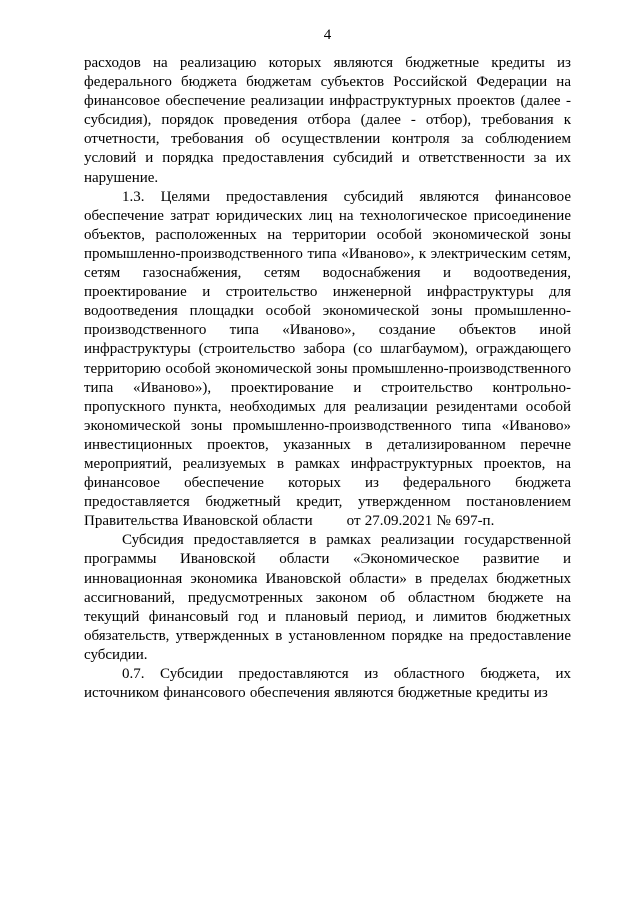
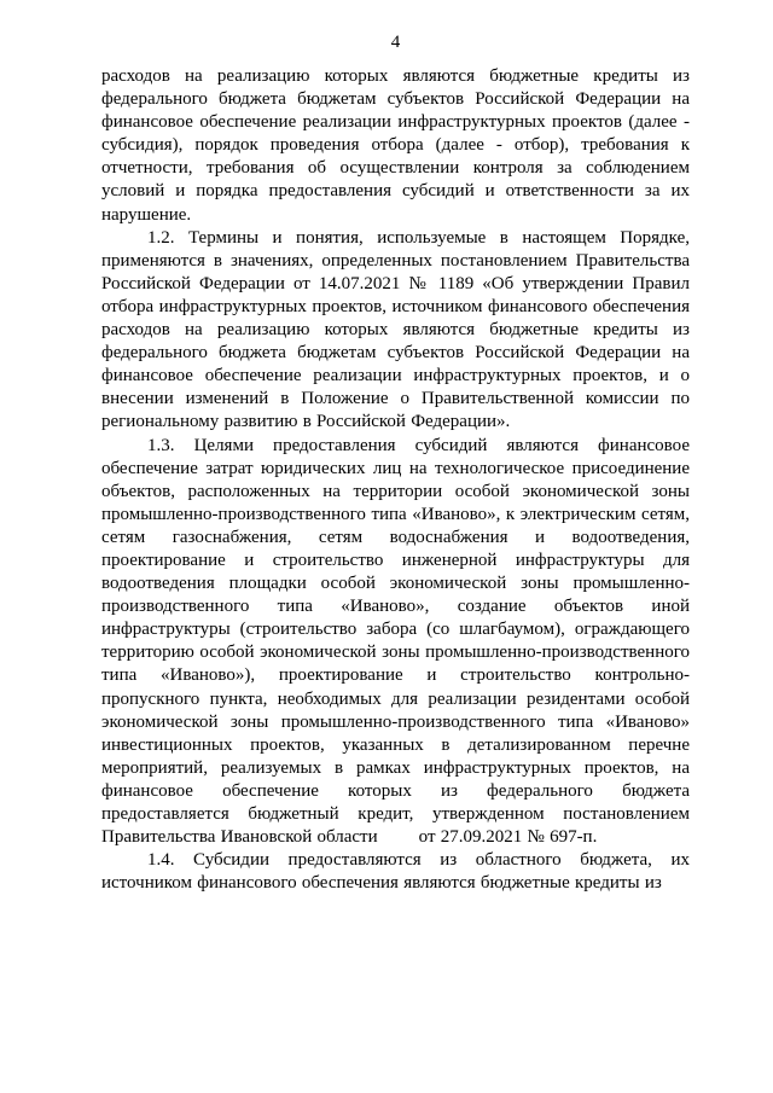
  4
  расходов на реализацию которых являются бюджетные кредиты из федерального бюджета бюджетам субъектов Российской Федерации на финансовое обеспечение реализации инфраструктурных проектов (далее - субсидия), порядок проведения отбора (далее - отбор), требования к отчетности, требования об осуществлении контроля за соблюдением условий и порядка предоставления субсидий и ответственности за их нарушение.
+ 1.2. Термины и понятия, используемые в настоящем Порядке, применяются в значениях, определенных постановлением Правительства Российской Федерации от 14.07.2021 № 1189 «Об утверждении Правил отбора инфраструктурных проектов, источником финансового обеспечения расходов на реализацию которых являются бюджетные кредиты из федерального бюджета бюджетам субъектов Российской Федерации на финансовое обеспечение реализации инфраструктурных проектов, и о внесении изменений в Положение о Правительственной комиссии по региональному развитию в Российской Федерации».
  1.3. Целями предоставления субсидий являются финансовое обеспечение затрат юридических лиц на технологическое присоединение объектов, расположенных на территории особой экономической зоны промышленно-производственного типа «Иваново», к электрическим сетям, сетям газоснабжения, сетям водоснабжения и водоотведения, проектирование и строительство инженерной инфраструктуры для водоотведения площадки особой экономической зоны промышленно-производственного типа «Иваново», создание объектов иной инфраструктуры (строительство забора (со шлагбаумом), ограждающего территорию особой экономической зоны промышленно-производственного типа «Иваново»), проектирование и строительство контрольно-пропускного пункта, необходимых для реализации резидентами особой экономической зоны промышленно-производственного типа «Иваново» инвестиционных проектов, указанных в детализированном перечне мероприятий, реализуемых в рамках инфраструктурных проектов, на финансовое обеспечение которых из федерального бюджета предоставляется бюджетный кредит, утвержденном постановлением Правительства Ивановской области от 27.09.2021 № 697-п.
- Субсидия предоставляется в рамках реализации государственной программы Ивановской области «Экономическое развитие и инновационная экономика Ивановской области» в пределах бюджетных ассигнований, предусмотренных законом об областном бюджете на текущий финансовый год и плановый период, и лимитов бюджетных обязательств, утвержденных в установленном порядке на предоставление субсидии.
- 0.7. Субсидии предоставляются из областного бюджета, их источником финансового обеспечения являются бюджетные кредиты из
+ 1.4. Субсидии предоставляются из областного бюджета, их источником финансового обеспечения являются бюджетные кредиты из
